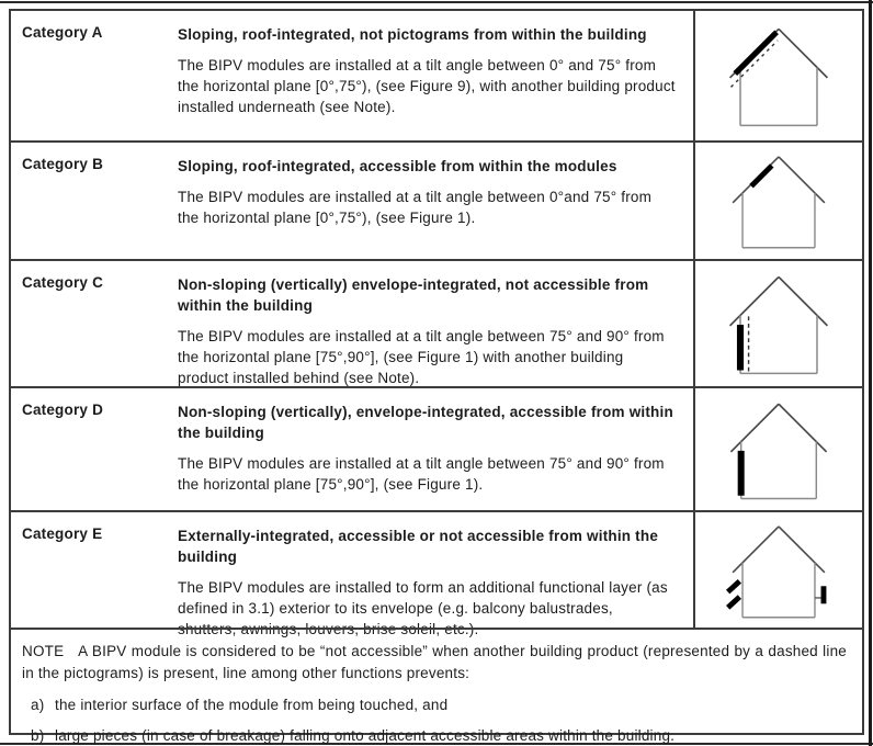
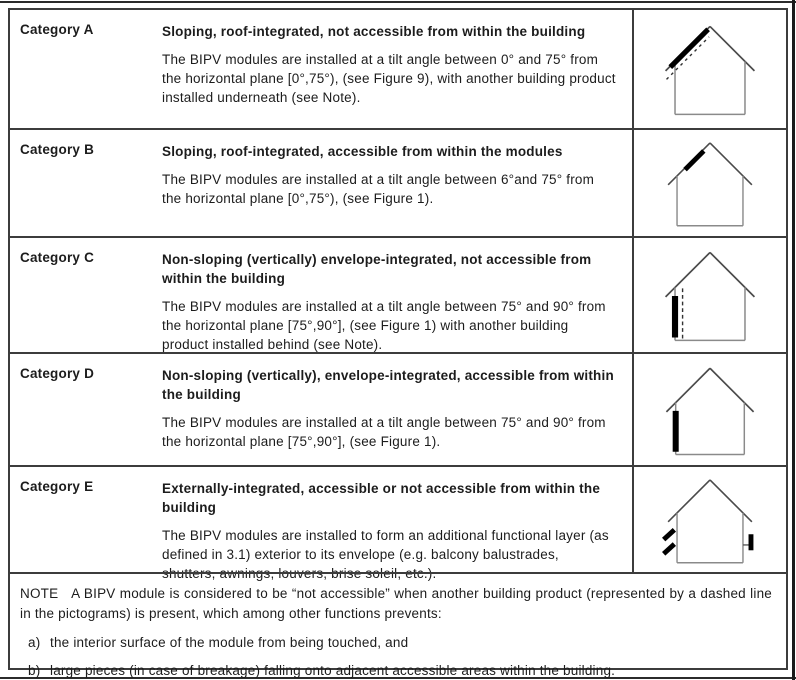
  Category A
- Sloping, roof-integrated, not pictograms from within the building
+ Sloping, roof-integrated, not accessible from within the building
  The BIPV modules are installed at a tilt angle between 0° and 75° from the horizontal plane [0°,75°), (see Figure 9), with another building product installed underneath (see Note).
  Category B
  Sloping, roof-integrated, accessible from within the modules
- The BIPV modules are installed at a tilt angle between 0°and 75° from the horizontal plane [0°,75°), (see Figure 1).
+ The BIPV modules are installed at a tilt angle between 6°and 75° from the horizontal plane [0°,75°), (see Figure 1).
  Category C
  Non-sloping (vertically) envelope-integrated, not accessible from within the building
  The BIPV modules are installed at a tilt angle between 75° and 90° from the horizontal plane [75°,90°], (see Figure 1) with another building product installed behind (see Note).
  Category D
  Non-sloping (vertically), envelope-integrated, accessible from within the building
  The BIPV modules are installed at a tilt angle between 75° and 90° from the horizontal plane [75°,90°], (see Figure 1).
  Category E
  Externally-integrated, accessible or not accessible from within the building
  The BIPV modules are installed to form an additional functional layer (as defined in 3.1) exterior to its envelope (e.g. balcony balustrades, shutters, awnings, louvers, brise soleil, etc.).
- NOTE A BIPV module is considered to be “not accessible” when another building product (represented by a dashed line in the pictograms) is present, line among other functions prevents:
+ NOTE A BIPV module is considered to be “not accessible” when another building product (represented by a dashed line in the pictograms) is present, which among other functions prevents:
  a)
  the interior surface of the module from being touched, and
  b)
  large pieces (in case of breakage) falling onto adjacent accessible areas within the building.
